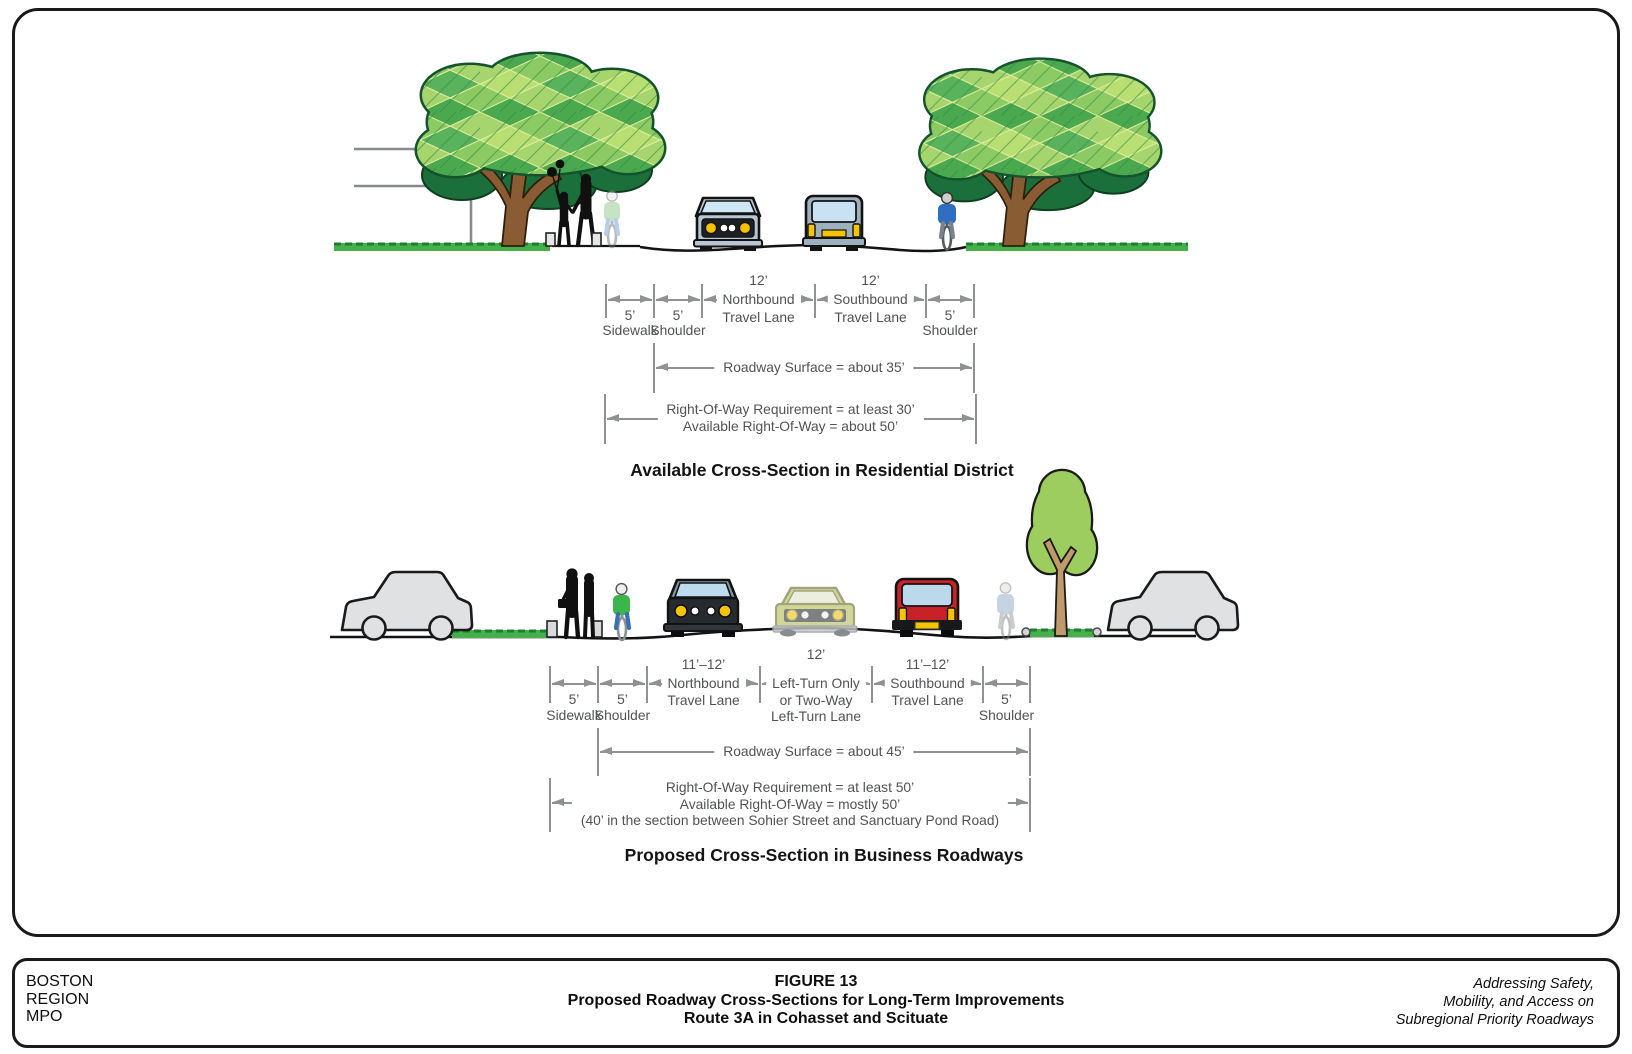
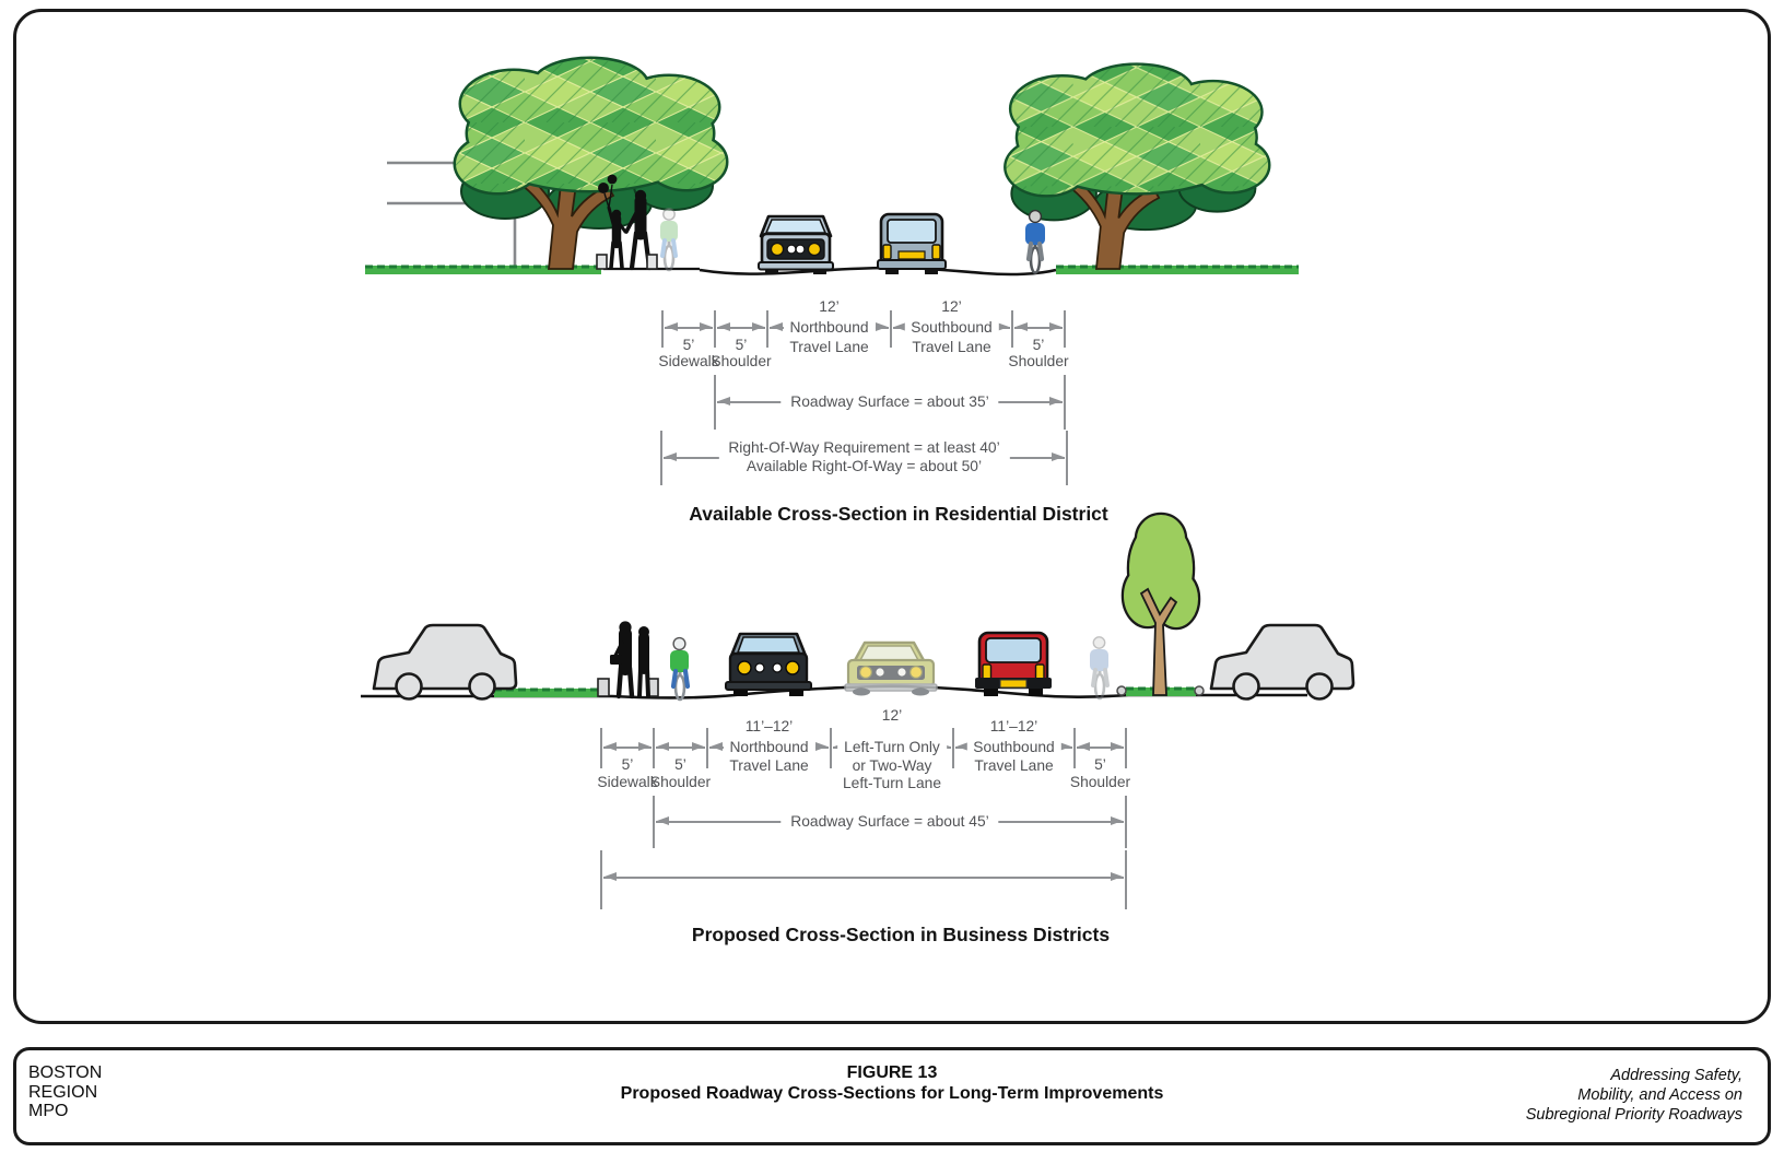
  5’
  Sidewalk
  5’
  Shoulder
  12’
  Northbound
  Travel Lane
  12’
  Southbound
  Travel Lane
  5’
  Shoulder
  Roadway Surface = about 35’
- Right-Of-Way Requirement = at least 30’
+ Right-Of-Way Requirement = at least 40’
  Available Right-Of-Way = about 50’
  5’
  Sidewalk
  5’
  Shoulder
  11’–12’
  Northbound
  Travel Lane
  12’
  Left-Turn Only
  or Two-Way
  Left-Turn Lane
  11’–12’
  Southbound
  Travel Lane
  5’
  Shoulder
  Roadway Surface = about 45’
- Right-Of-Way Requirement = at least 50’
- Available Right-Of-Way = mostly 50’
- (40’ in the section between Sohier Street and Sanctuary Pond Road)
  Available Cross-Section in Residential District
- Proposed Cross-Section in Business Roadways
+ Proposed Cross-Section in Business Districts
  BOSTON
  REGION
  MPO
  FIGURE 13
  Proposed Roadway Cross-Sections for Long-Term Improvements
- Route 3A in Cohasset and Scituate
  Addressing Safety,
  Mobility, and Access on
  Subregional Priority Roadways
